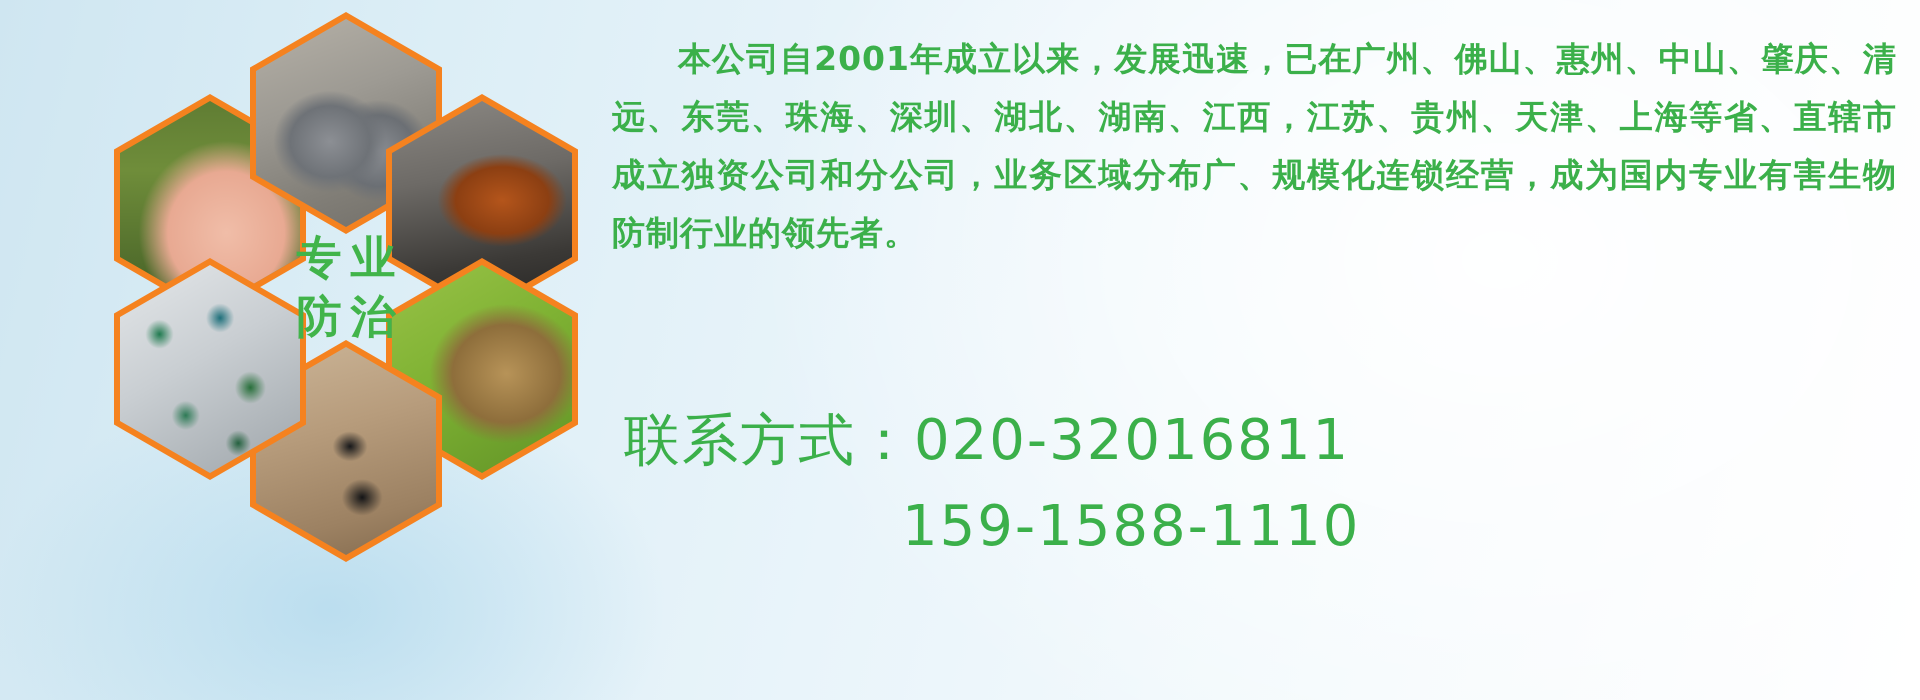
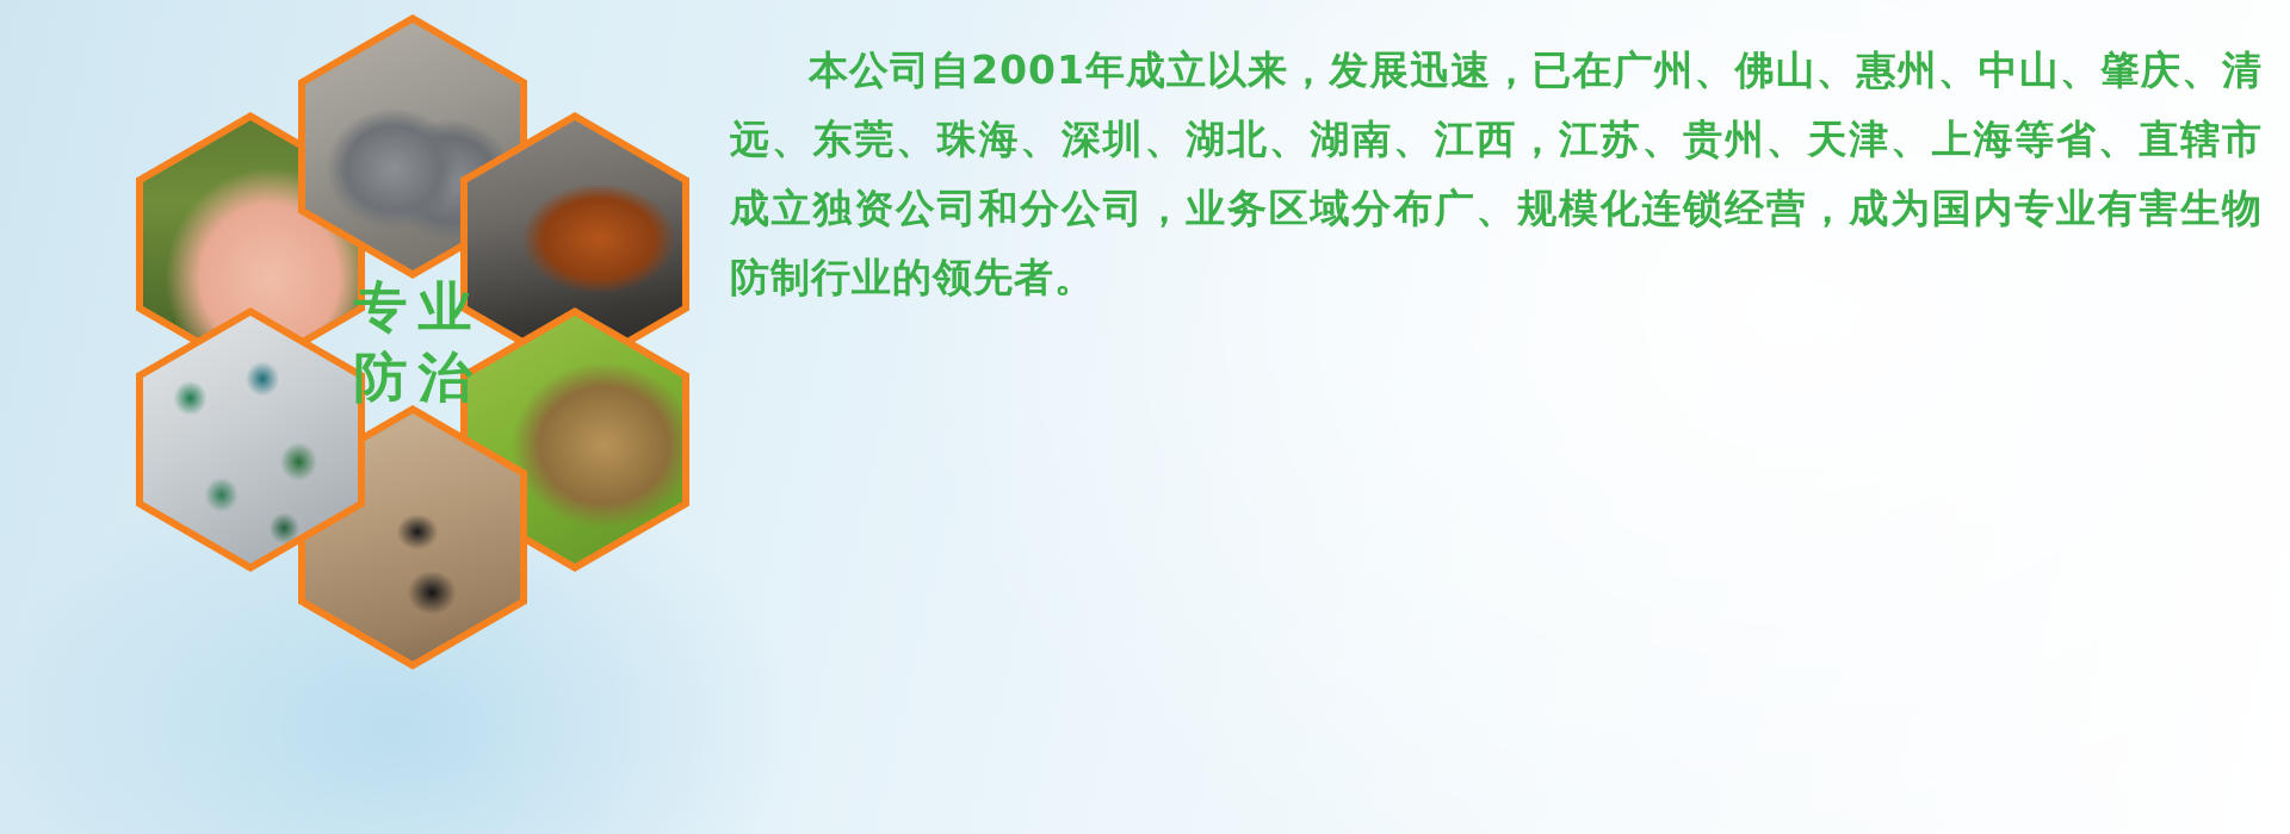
  专业
  防治
  本公司自2001年成立以来，发展迅速，已在广州、佛山、惠州、中山、肇庆、清远、东莞、珠海、深圳、湖北、湖南、江西，江苏、贵州、天津、上海等省、直辖市成立独资公司和分公司，业务区域分布广、规模化连锁经营，成为国内专业有害生物防制行业的领先者。
- 联系方式：020-32016811
- 159-1588-1110
